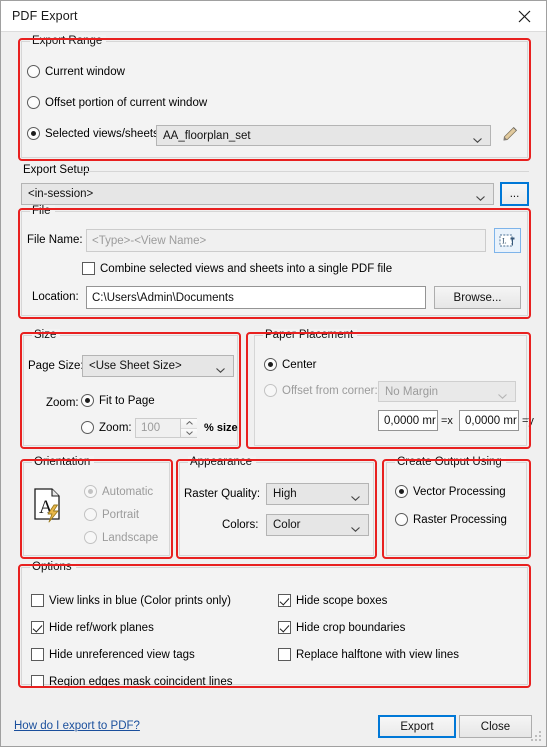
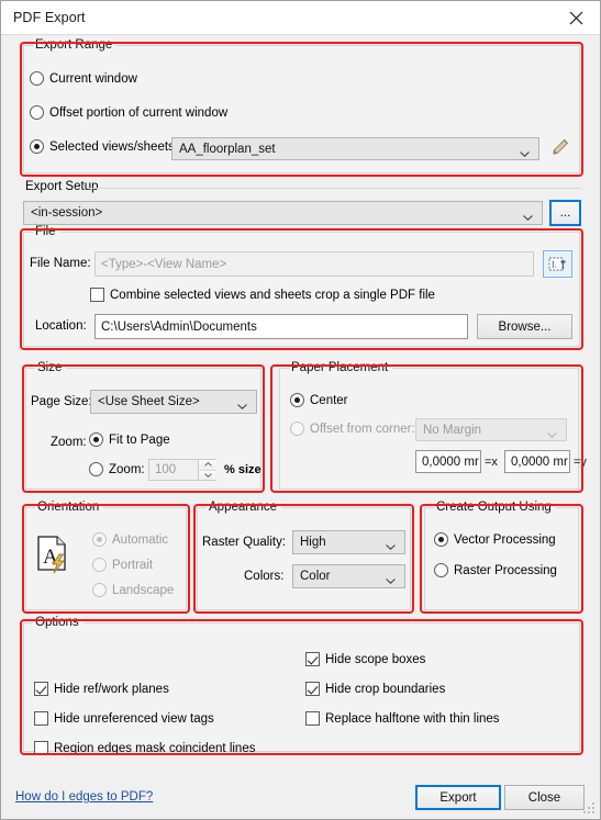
  PDF Export
  Export Range
  Current window
  Offset portion of current window
  Selected views/sheet
  AA_floorplan_set
  Export Setup
  <in-session>
  ...
  File
  File Name:
  <Type>-<View Name>
  I.
- Combine selected views and sheets into a single PDF file
+ Combine selected views and sheets crop a single PDF file
  Location:
  C:\Users\Admin\Documents
  Browse...
  Size
  Page Size
  <Use Sheet Size>
  Zoom:
  Fit to Page
  Zoom:
  100
  % size
  Paper Placement
  Center
  Offset from corner:
  No Margin
  0,0000 mr
  =x
  0,0000 mr
  =y
  Orientation
  A
  Automatic
  Portrait
  Landscape
  Appearance
  Raster Quality:
  High
  Colors:
  Color
  Create Output Using
  Vector Processing
  Raster Processing
  Options
- View links in blue (Color prints only)
  Hide ref/work planes
  Hide unreferenced view tags
  Region edges mask coincident lines
  Hide scope boxes
  Hide crop boundaries
- Replace halftone with view lines
+ Replace halftone with thin lines
- How do I export to PDF?
+ How do I edges to PDF?
  Export
  Close
